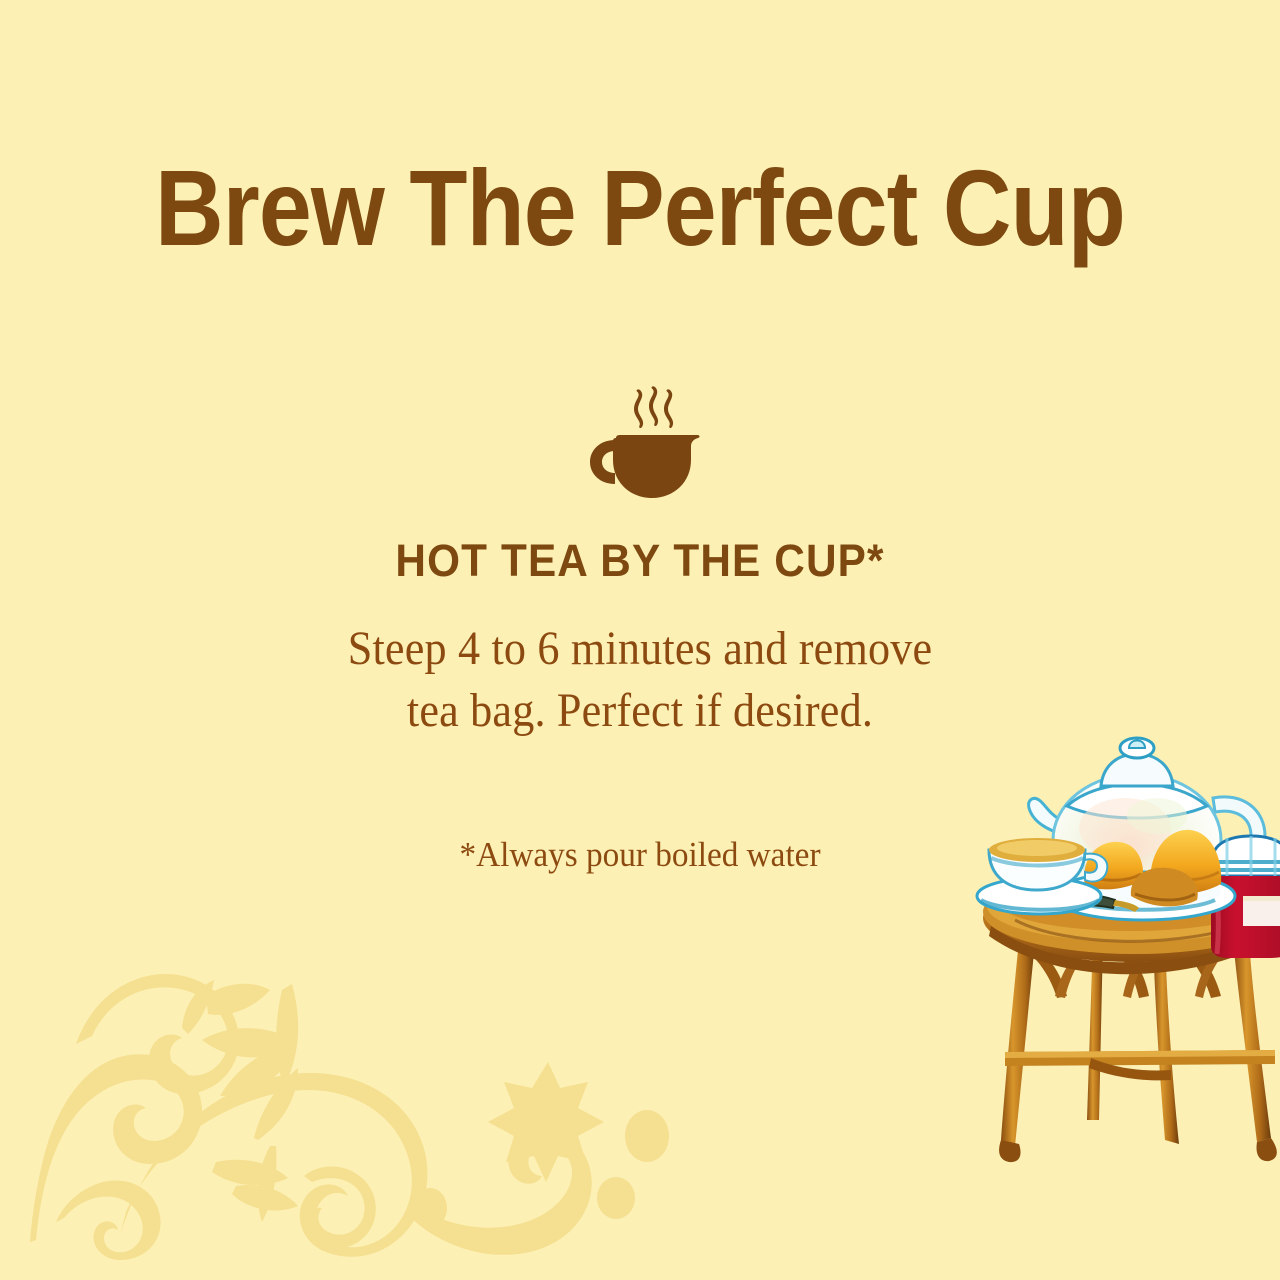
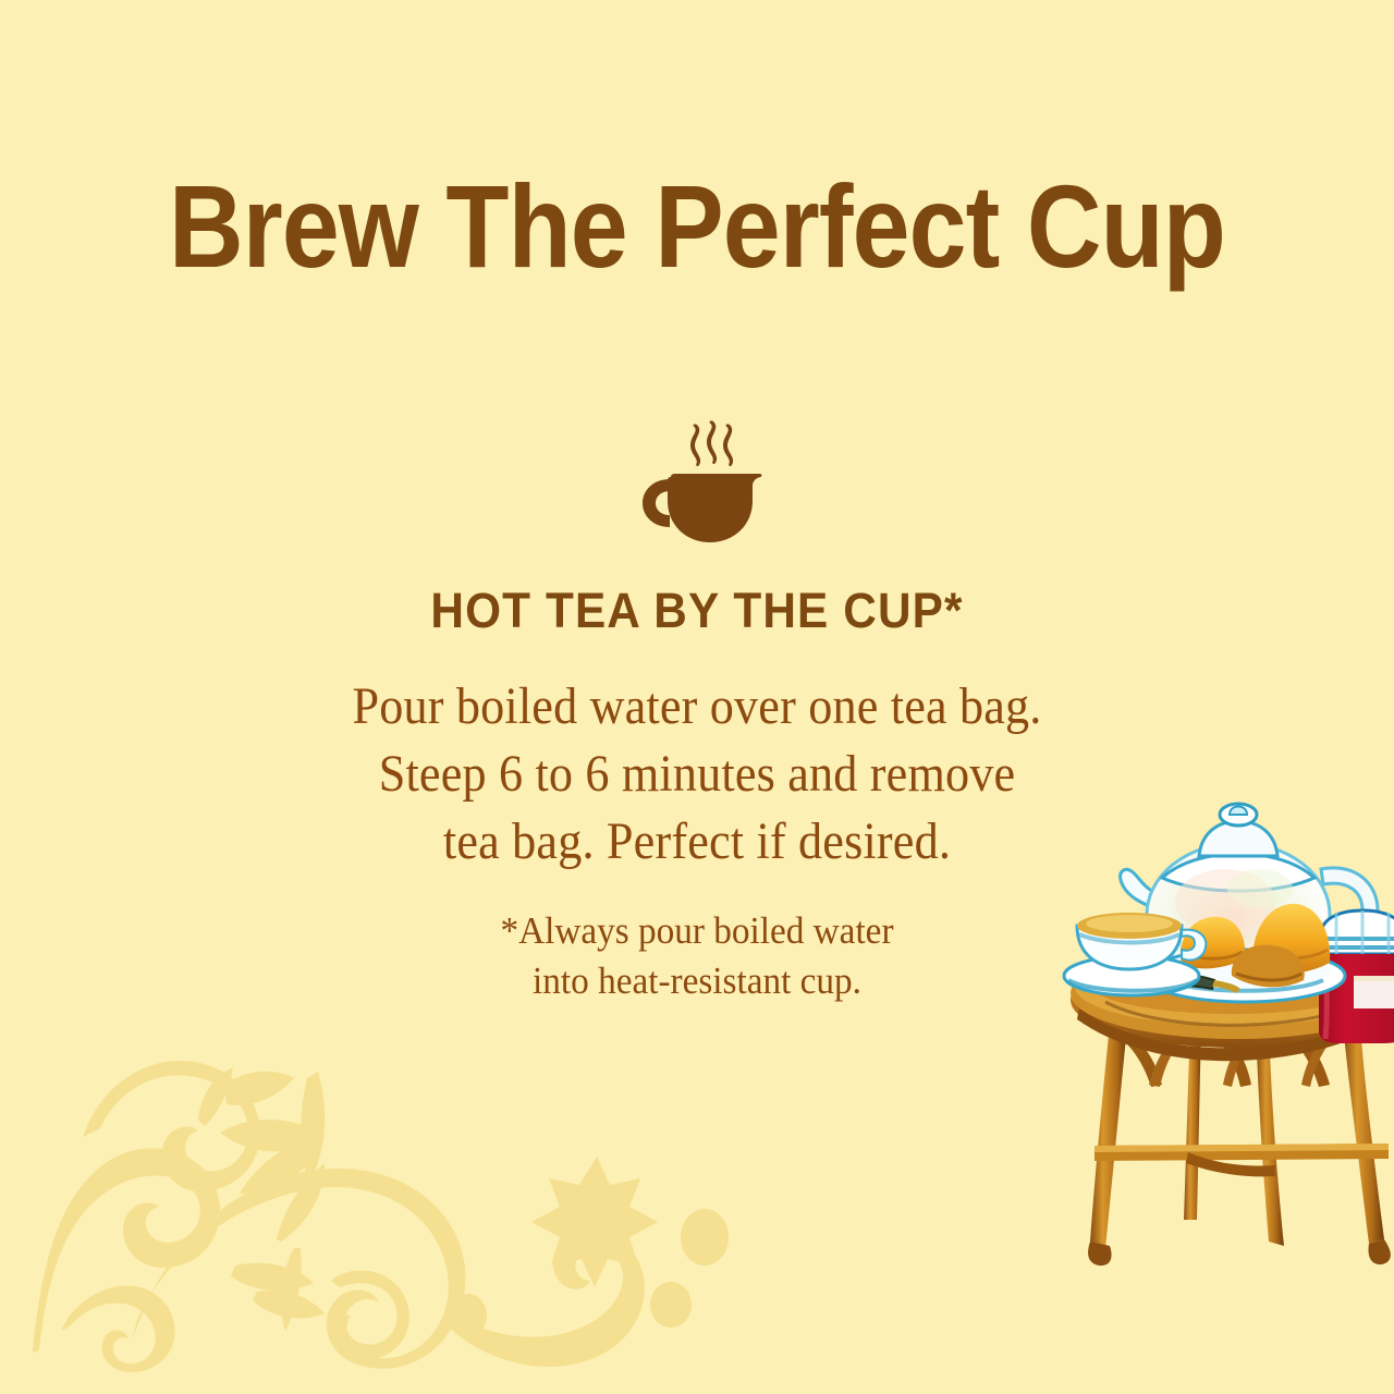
  Brew The Perfect Cup
  HOT TEA BY THE CUP*
+ Pour boiled water over one tea bag.
- Steep 4 to 6 minutes and remove
+ Steep 6 to 6 minutes and remove
  tea bag. Perfect if desired.
  *Always pour boiled water
+ into heat-resistant cup.
